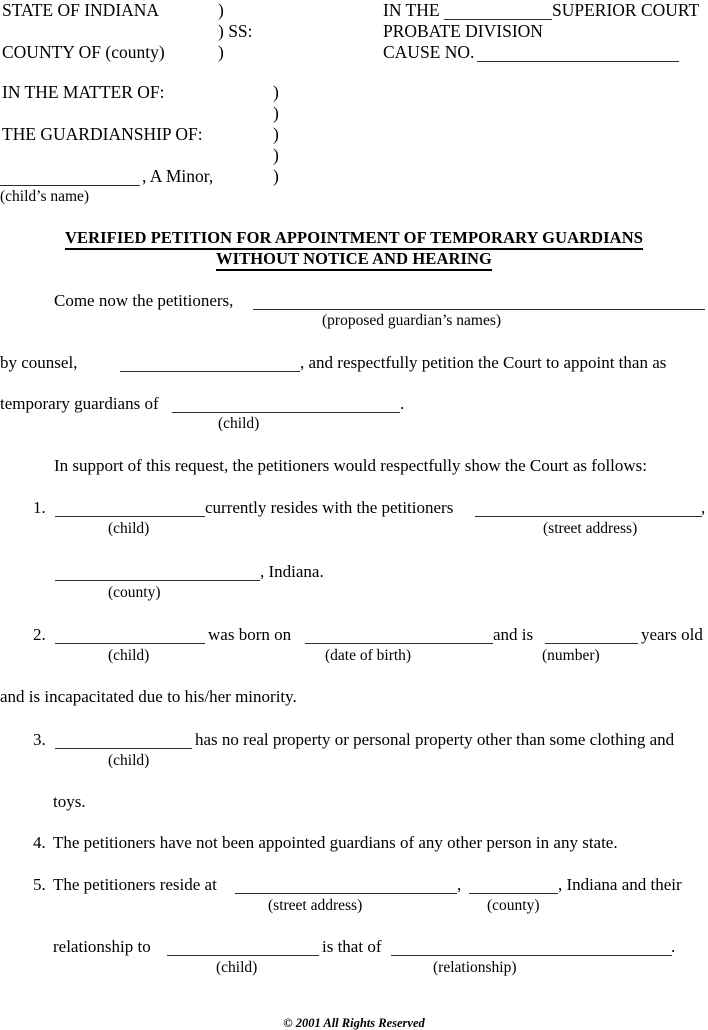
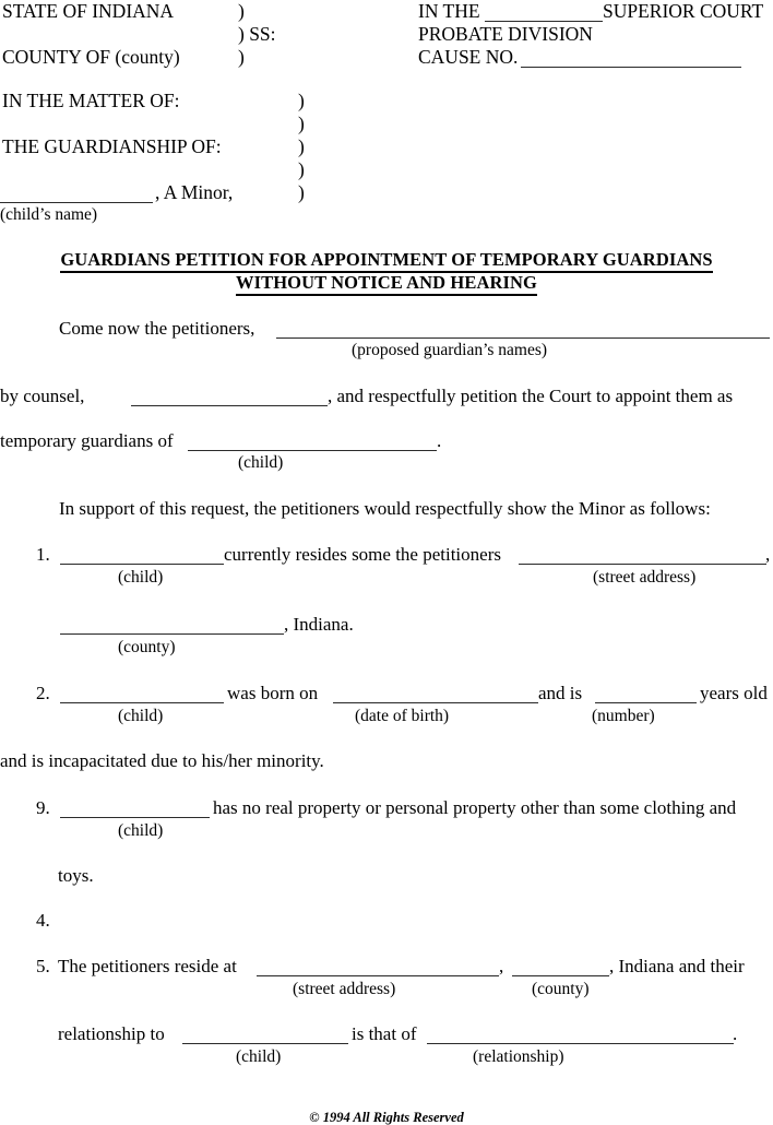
  STATE OF INDIANA
  )
  ) SS:
  COUNTY OF (county)
  )
  IN THE
  SUPERIOR COURT
  PROBATE DIVISION
  CAUSE NO.
  IN THE MATTER OF:
  )
  )
  THE GUARDIANSHIP OF:
  )
  )
  , A Minor,
  )
  (child’s name)
- VERIFIED PETITION FOR APPOINTMENT OF TEMPORARY GUARDIANS
+ GUARDIANS PETITION FOR APPOINTMENT OF TEMPORARY GUARDIANS
  WITHOUT NOTICE AND HEARING
  Come now the petitioners,
  (proposed guardian’s names)
  by counsel,
- , and respectfully petition the Court to appoint than as
+ , and respectfully petition the Court to appoint them as
  temporary guardians of
  .
  (child)
- In support of this request, the petitioners would respectfully show the Court as follows:
+ In support of this request, the petitioners would respectfully show the Minor as follows:
  1.
- currently resides with the petitioners
+ currently resides some the petitioners
  ,
  (child)
  (street address)
  , Indiana.
  (county)
  2.
  was born on
  and is
  years old
  (child)
  (date of birth)
  (number)
  and is incapacitated due to his/her minority.
- 3.
+ 9.
  has no real property or personal property other than some clothing and
  (child)
  toys.
  4.
- The petitioners have not been appointed guardians of any other person in any state.
  5.
  The petitioners reside at
  ,
  , Indiana and their
  (street address)
  (county)
  relationship to
  is that of
  .
  (child)
  (relationship)
- © 2001 All Rights Reserved
+ © 1994 All Rights Reserved
